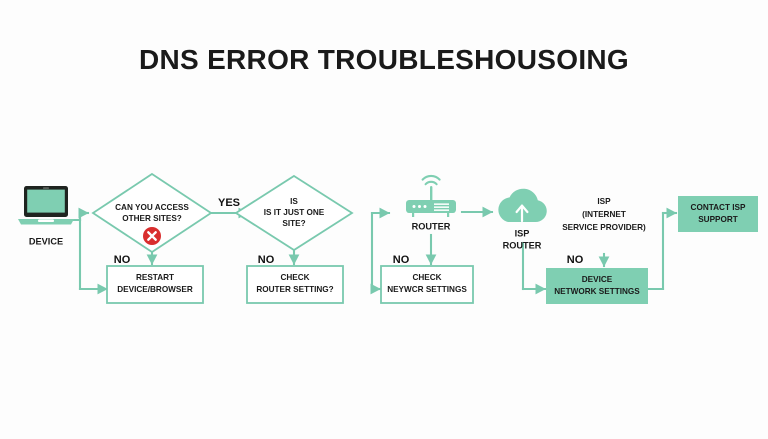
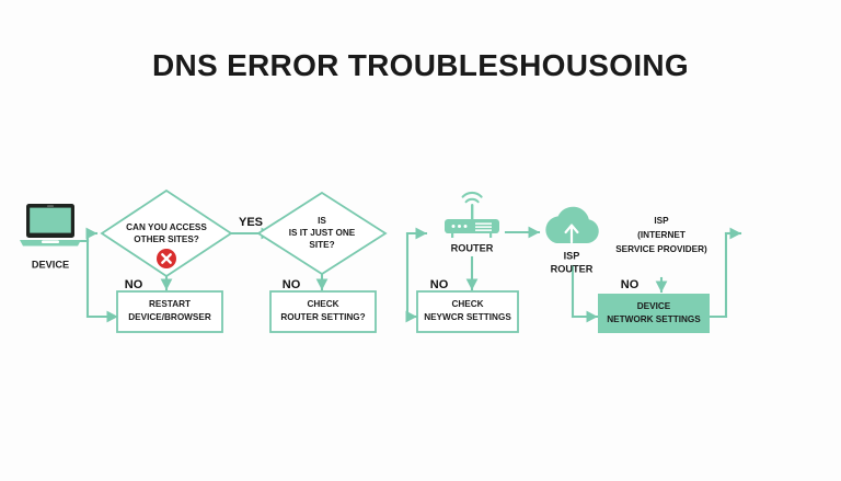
  DNS ERROR TROUBLESHOUSOING
  DEVICE
  CAN YOU ACCESS
  OTHER SITES?
  NO
  RESTART
  DEVICE/BROWSER
  YES
  IS
  IS IT JUST ONE
  SITE?
  NO
  CHECK
  ROUTER SETTING?
  ROUTER
  NO
  CHECK
  NEYWCR SETTINGS
  ISP
  ROUTER
  ISP
  (INTERNET
  SERVICE PROVIDER)
  NO
  DEVICE
  NETWORK SETTINGS
- CONTACT ISP
- SUPPORT
